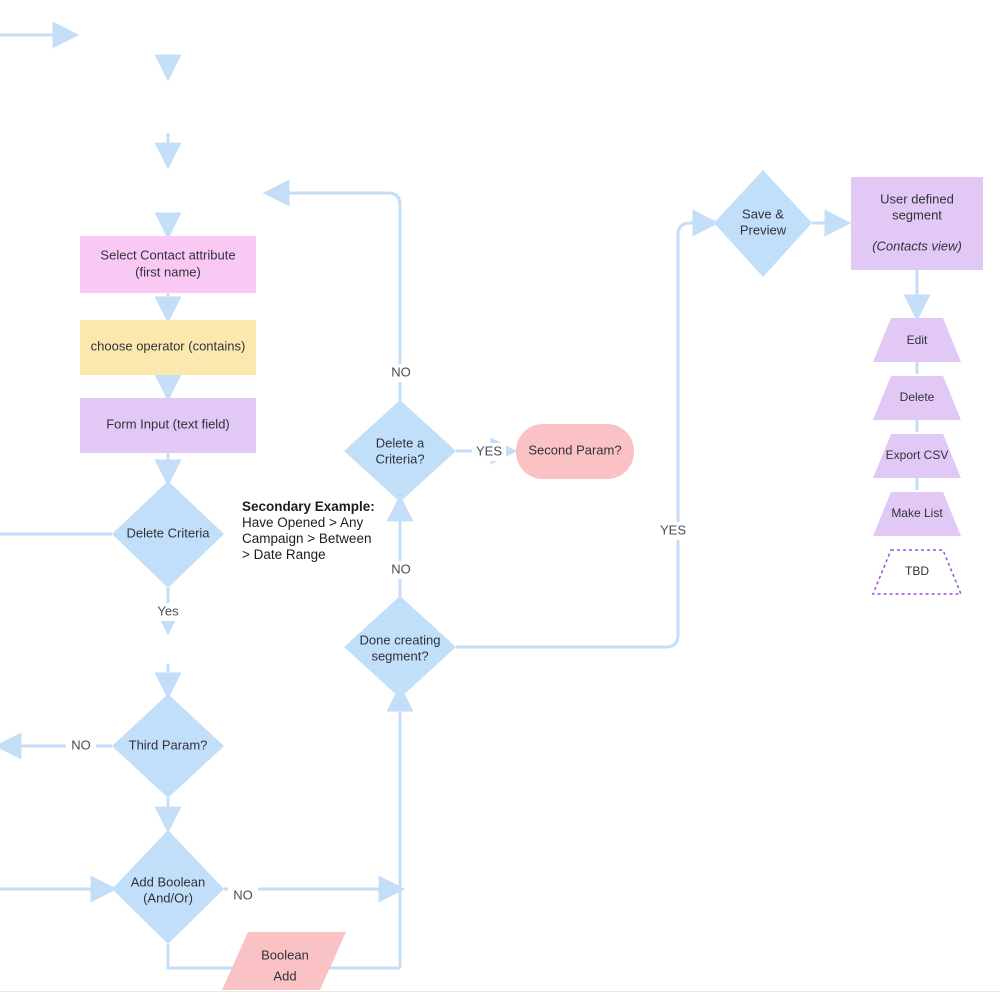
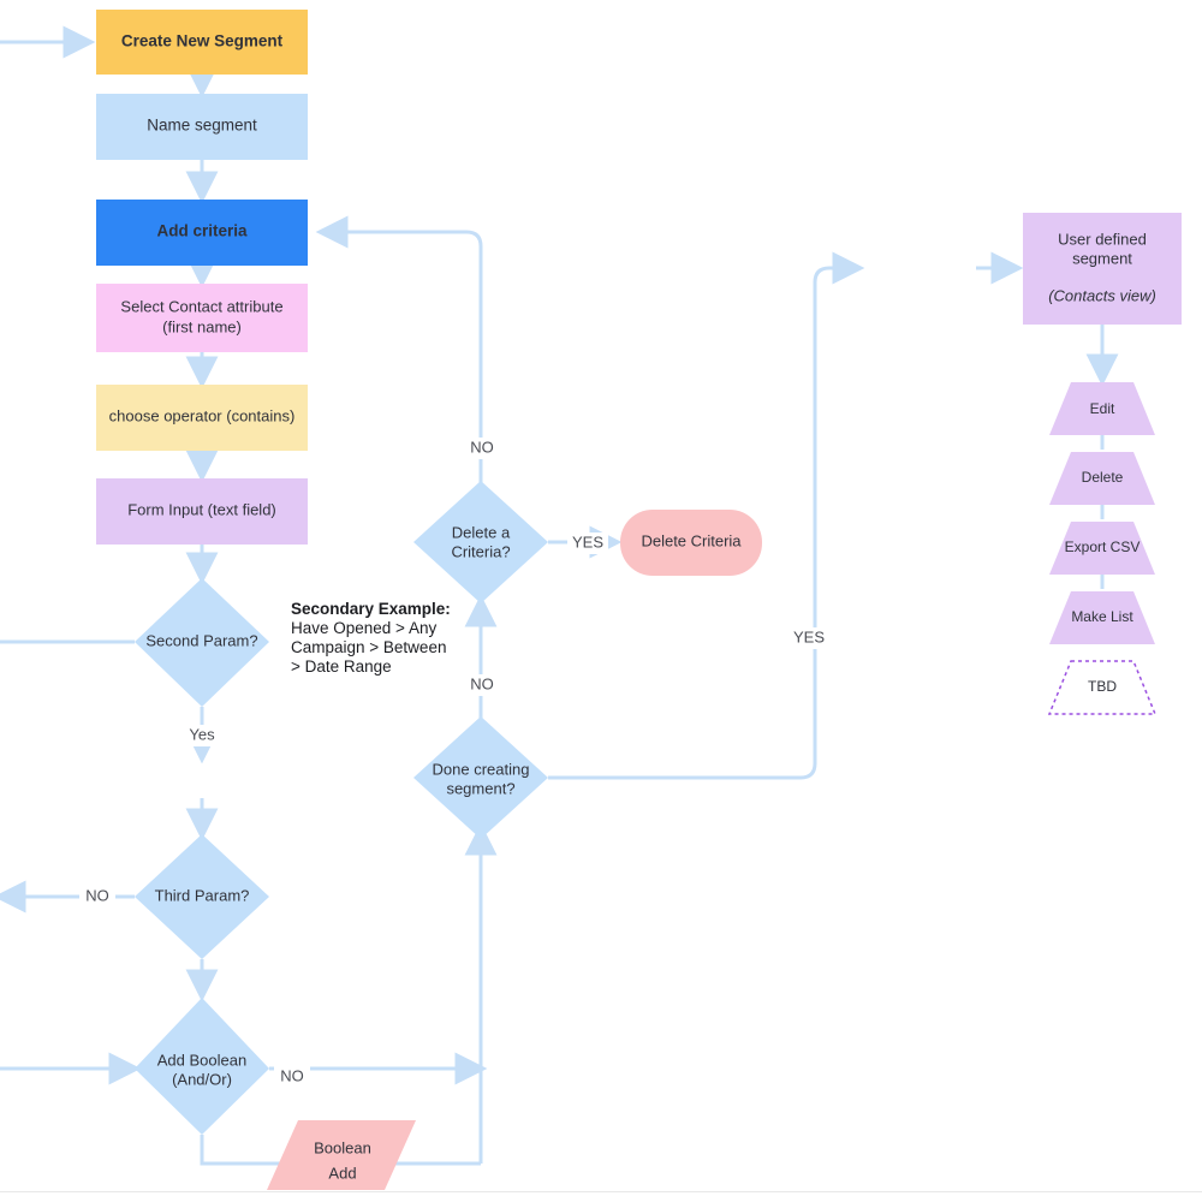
+ Create New Segment
+ Name segment
+ Add criteria
  Select Contact attribute
  (first name)
  choose operator (contains)
  Form Input (text field)
- Delete Criteria
+ Second Param?
  Third Param?
  Add Boolean
  (And/Or)
  Boolean
  Add
  Delete a
  Criteria?
- Second Param?
+ Delete Criteria
  Done creating
  segment?
- Save &
- Preview
  User defined
  segment
  (Contacts view)
  Edit
  Delete
  Export CSV
  Make List
  TBD
  NO
  NO
  YES
  Yes
  NO
  NO
  YES
  Secondary Example:
  Have Opened > Any
  Campaign > Between
  > Date Range
